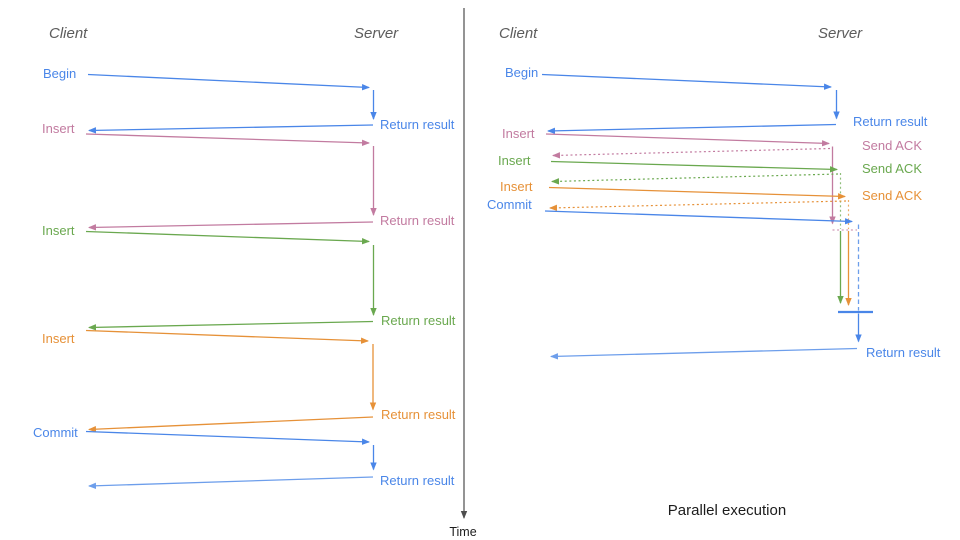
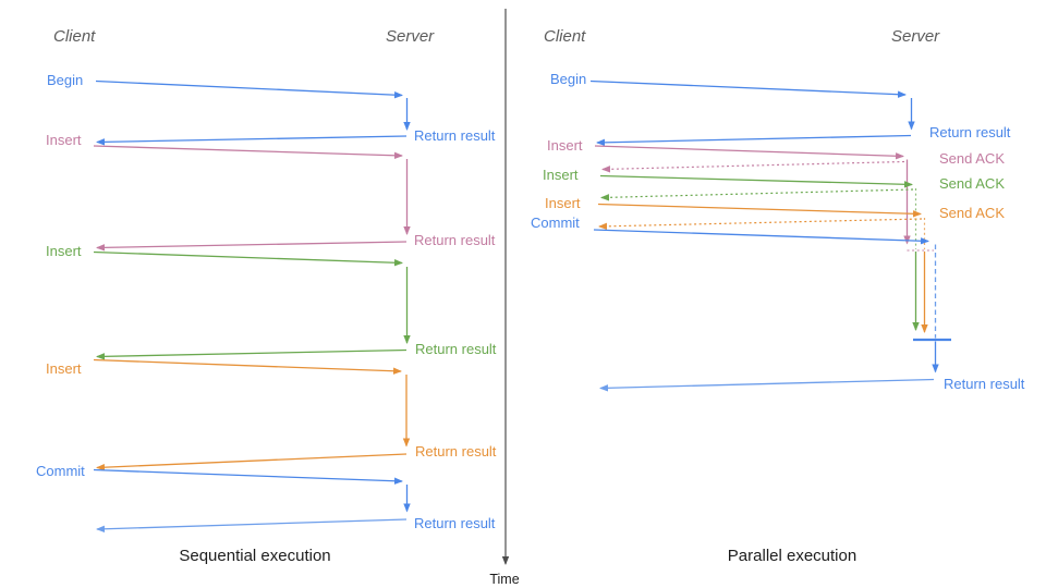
  Client
  Server
  Begin
  Return result
  Insert
  Return result
  Insert
  Return result
  Insert
  Return result
  Commit
  Return result
+ Sequential execution
  Time
  Client
  Server
  Begin
  Return result
  Insert
  Send ACK
  Insert
  Send ACK
  Insert
  Send ACK
  Commit
  Return result
  Parallel execution
